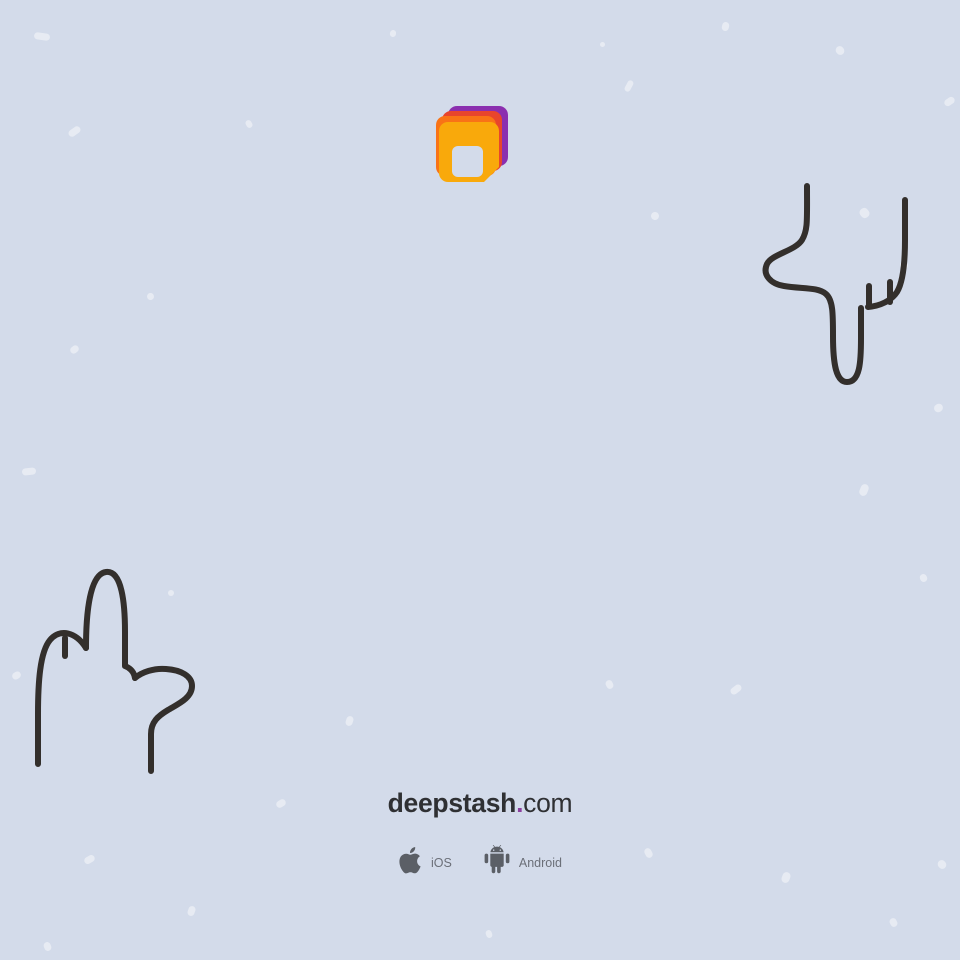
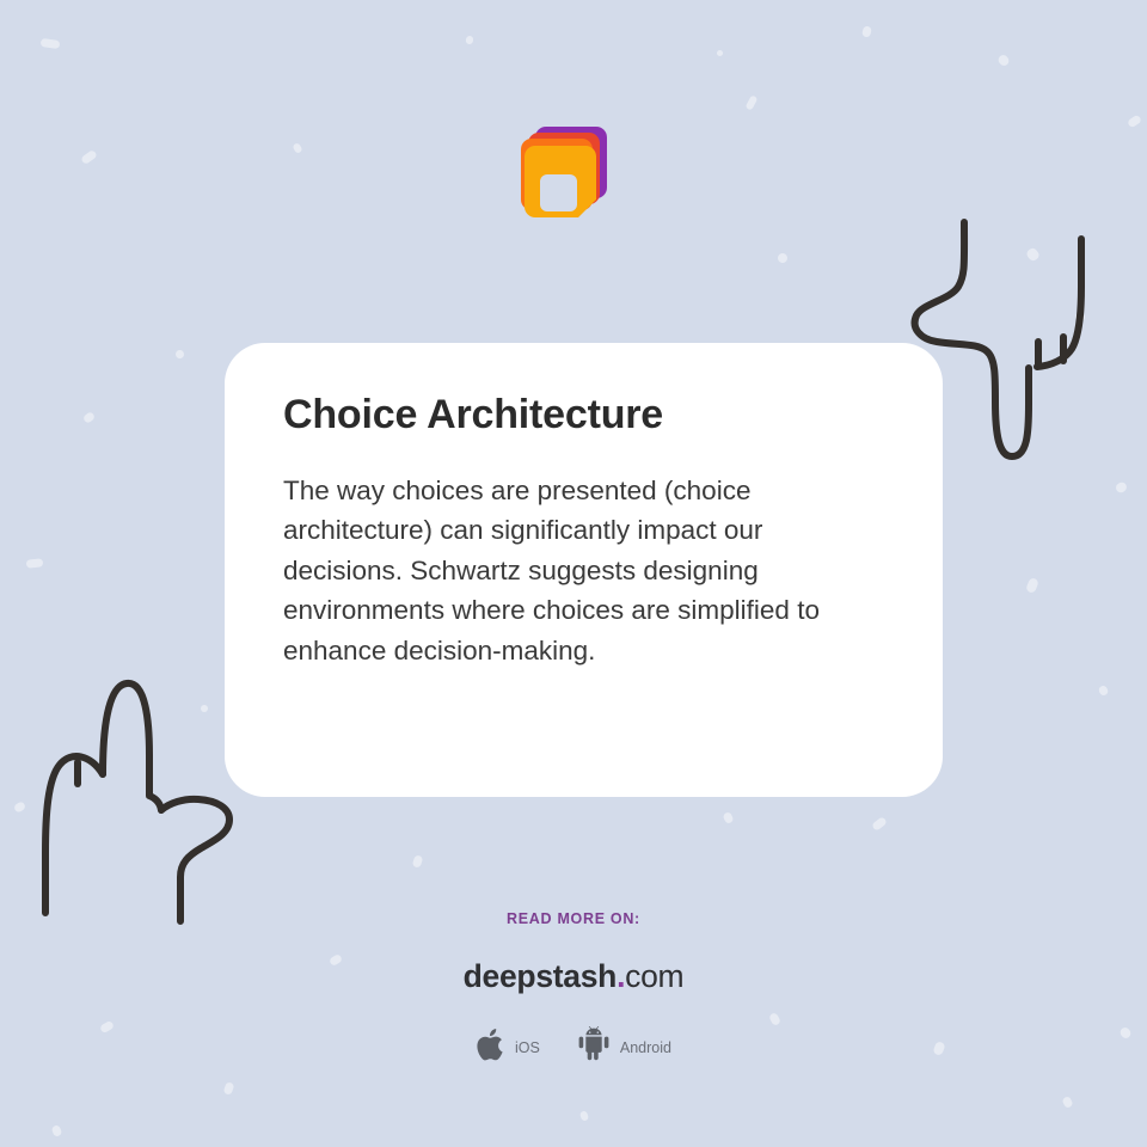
+ Choice Architecture
+ The way choices are presented (choice architecture) can significantly impact our decisions. Schwartz suggests designing environments where choices are simplified to enhance decision-making.
+ READ MORE ON:
  deepstash.com
  iOS
  Android
